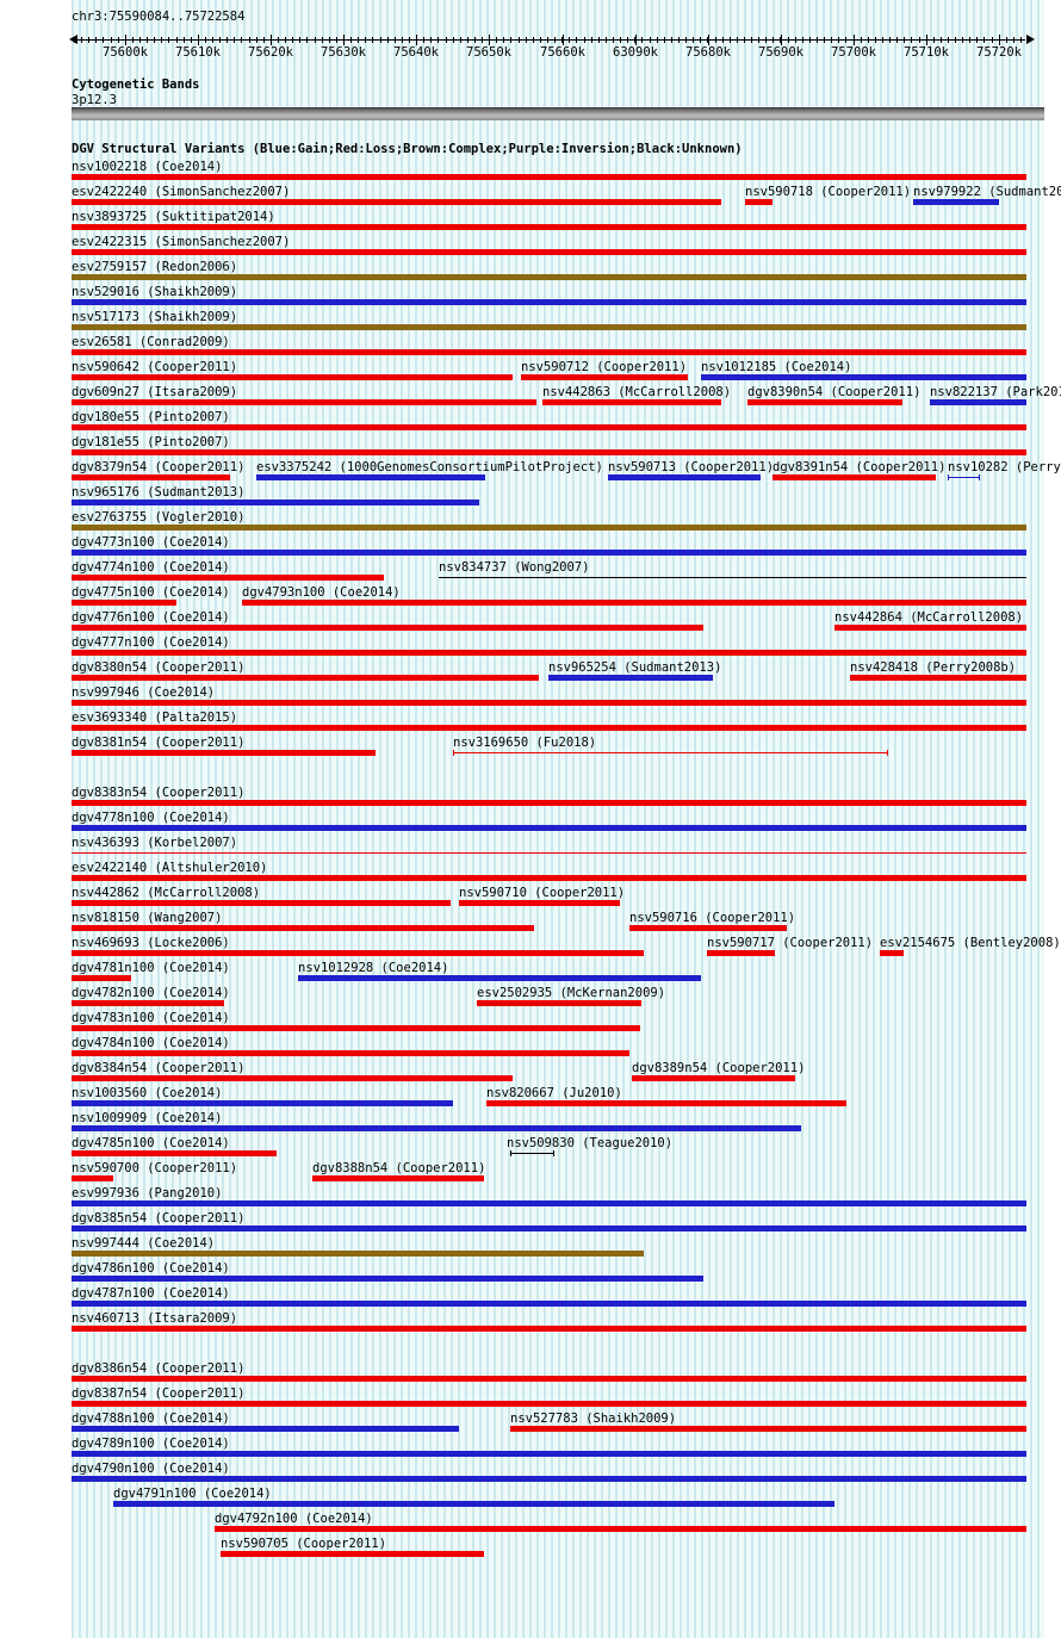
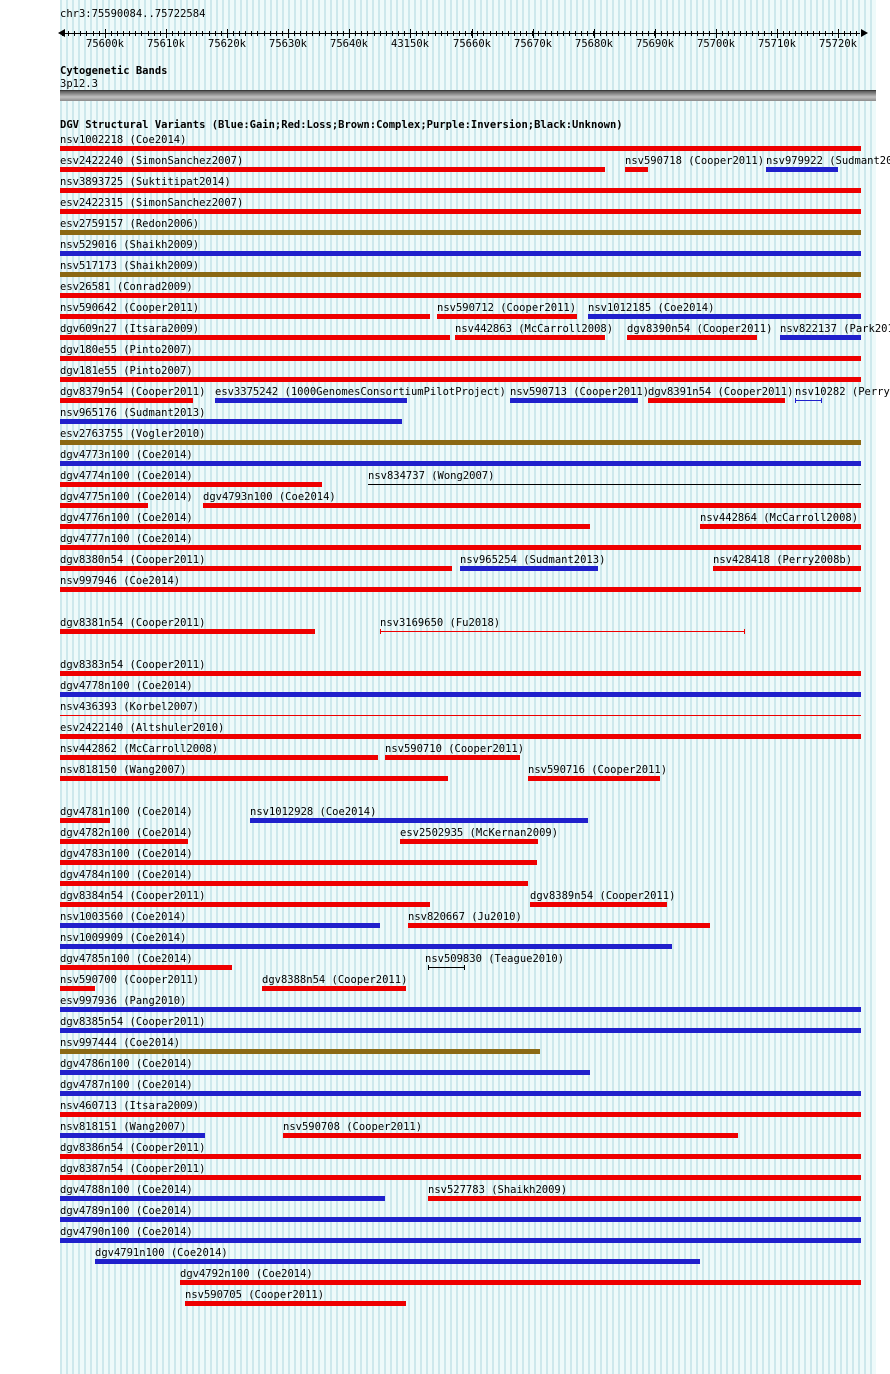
  chr3:75590084..75722584
  75600k
  75610k
  75620k
  75630k
  75640k
- 75650k
+ 43150k
  75660k
- 63090k
+ 75670k
  75680k
  75690k
  75700k
  75710k
  75720k
  Cytogenetic Bands
  3p12.3
  DGV Structural Variants (Blue:Gain;Red:Loss;Brown:Complex;Purple:Inversion;Black:Unknown)
  nsv1002218 (Coe2014)
  esv2422240 (SimonSanchez2007)
  nsv590718 (Cooper2011)
  nsv979922 (Sudmant20
  nsv3893725 (Suktitipat2014)
  esv2422315 (SimonSanchez2007)
  esv2759157 (Redon2006)
  nsv529016 (Shaikh2009)
  nsv517173 (Shaikh2009)
  esv26581 (Conrad2009)
  nsv590642 (Cooper2011)
  nsv590712 (Cooper2011)
  nsv1012185 (Coe2014)
  dgv609n27 (Itsara2009)
  nsv442863 (McCarroll2008)
  dgv8390n54 (Cooper2011)
  nsv822137 (Park20
  dgv180e55 (Pinto2007)
  dgv181e55 (Pinto2007)
  dgv8379n54 (Cooper2011)
  esv3375242 (1000GenomesConsortiumPilotProject)
  nsv590713 (Cooper2011)
  dgv8391n54 (Cooper2011)
  nsv10282 (Perry
  nsv965176 (Sudmant2013)
  esv2763755 (Vogler2010)
  dgv4773n100 (Coe2014)
  dgv4774n100 (Coe2014)
  nsv834737 (Wong2007)
  dgv4775n100 (Coe2014)
  dgv4793n100 (Coe2014)
  dgv4776n100 (Coe2014)
  nsv442864 (McCarroll2008)
  dgv4777n100 (Coe2014)
  dgv8380n54 (Cooper2011)
  nsv965254 (Sudmant2013)
  nsv428418 (Perry2008b)
  nsv997946 (Coe2014)
- esv3693340 (Palta2015)
  dgv8381n54 (Cooper2011)
  nsv3169650 (Fu2018)
  dgv8383n54 (Cooper2011)
  dgv4778n100 (Coe2014)
  nsv436393 (Korbel2007)
  esv2422140 (Altshuler2010)
  nsv442862 (McCarroll2008)
  nsv590710 (Cooper2011)
  nsv818150 (Wang2007)
  nsv590716 (Cooper2011)
- nsv469693 (Locke2006)
- nsv590717 (Cooper2011)
- esv2154675 (Bentley2008)
  dgv4781n100 (Coe2014)
  nsv1012928 (Coe2014)
  dgv4782n100 (Coe2014)
  esv2502935 (McKernan2009)
  dgv4783n100 (Coe2014)
  dgv4784n100 (Coe2014)
  dgv8384n54 (Cooper2011)
  dgv8389n54 (Cooper2011)
  nsv1003560 (Coe2014)
  nsv820667 (Ju2010)
  nsv1009909 (Coe2014)
  dgv4785n100 (Coe2014)
  nsv509830 (Teague2010)
  nsv590700 (Cooper2011)
  dgv8388n54 (Cooper2011)
  esv997936 (Pang2010)
  dgv8385n54 (Cooper2011)
  nsv997444 (Coe2014)
  dgv4786n100 (Coe2014)
  dgv4787n100 (Coe2014)
  nsv460713 (Itsara2009)
+ nsv818151 (Wang2007)
+ nsv590708 (Cooper2011)
  dgv8386n54 (Cooper2011)
  dgv8387n54 (Cooper2011)
  dgv4788n100 (Coe2014)
  nsv527783 (Shaikh2009)
  dgv4789n100 (Coe2014)
  dgv4790n100 (Coe2014)
  dgv4791n100 (Coe2014)
  dgv4792n100 (Coe2014)
  nsv590705 (Cooper2011)
